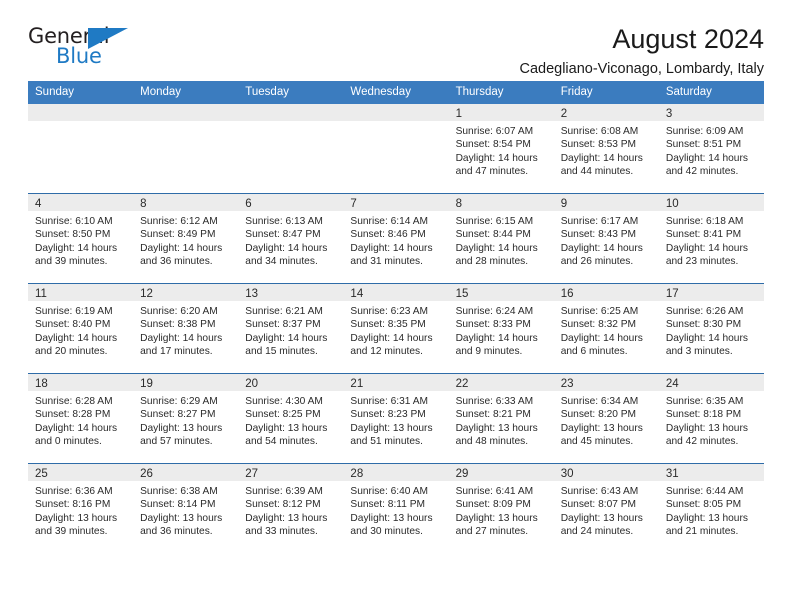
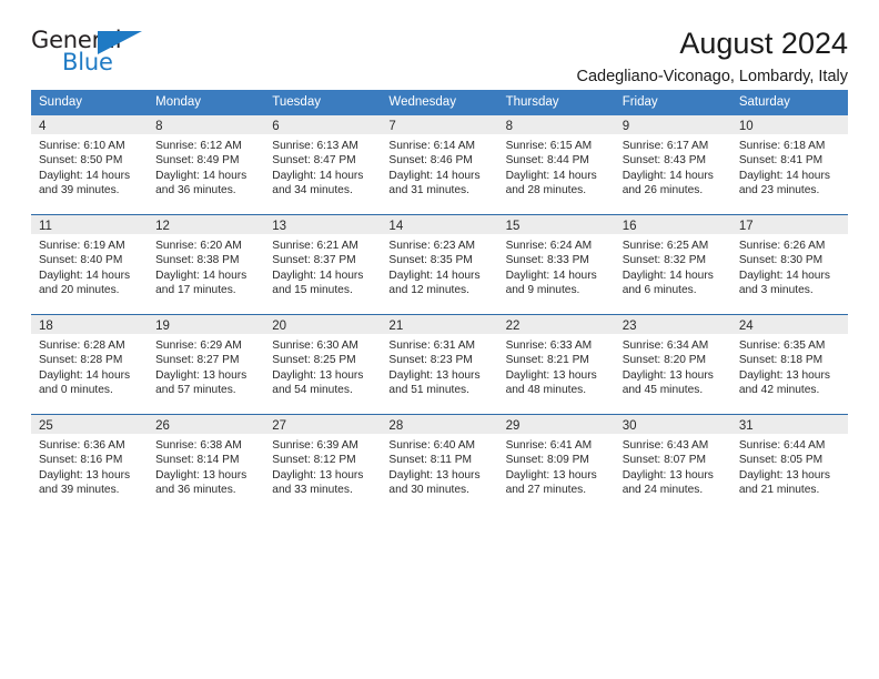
  General
  Blue
  August 2024
  Cadegliano-Viconago, Lombardy, Italy
  Sunday	Monday	Tuesday	Wednesday	Thursday	Friday	Saturday
- 				1Sunrise: 6:07 AMSunset: 8:54 PMDaylight: 14 hoursand 47 minutes.	2Sunrise: 6:08 AMSunset: 8:53 PMDaylight: 14 hoursand 44 minutes.	3Sunrise: 6:09 AMSunset: 8:51 PMDaylight: 14 hoursand 42 minutes.
  4Sunrise: 6:10 AMSunset: 8:50 PMDaylight: 14 hoursand 39 minutes.	8Sunrise: 6:12 AMSunset: 8:49 PMDaylight: 14 hoursand 36 minutes.	6Sunrise: 6:13 AMSunset: 8:47 PMDaylight: 14 hoursand 34 minutes.	7Sunrise: 6:14 AMSunset: 8:46 PMDaylight: 14 hoursand 31 minutes.	8Sunrise: 6:15 AMSunset: 8:44 PMDaylight: 14 hoursand 28 minutes.	9Sunrise: 6:17 AMSunset: 8:43 PMDaylight: 14 hoursand 26 minutes.	10Sunrise: 6:18 AMSunset: 8:41 PMDaylight: 14 hoursand 23 minutes.
  11Sunrise: 6:19 AMSunset: 8:40 PMDaylight: 14 hoursand 20 minutes.	12Sunrise: 6:20 AMSunset: 8:38 PMDaylight: 14 hoursand 17 minutes.	13Sunrise: 6:21 AMSunset: 8:37 PMDaylight: 14 hoursand 15 minutes.	14Sunrise: 6:23 AMSunset: 8:35 PMDaylight: 14 hoursand 12 minutes.	15Sunrise: 6:24 AMSunset: 8:33 PMDaylight: 14 hoursand 9 minutes.	16Sunrise: 6:25 AMSunset: 8:32 PMDaylight: 14 hoursand 6 minutes.	17Sunrise: 6:26 AMSunset: 8:30 PMDaylight: 14 hoursand 3 minutes.
- 18Sunrise: 6:28 AMSunset: 8:28 PMDaylight: 14 hoursand 0 minutes.	19Sunrise: 6:29 AMSunset: 8:27 PMDaylight: 13 hoursand 57 minutes.	20Sunrise: 4:30 AMSunset: 8:25 PMDaylight: 13 hoursand 54 minutes.	21Sunrise: 6:31 AMSunset: 8:23 PMDaylight: 13 hoursand 51 minutes.	22Sunrise: 6:33 AMSunset: 8:21 PMDaylight: 13 hoursand 48 minutes.	23Sunrise: 6:34 AMSunset: 8:20 PMDaylight: 13 hoursand 45 minutes.	24Sunrise: 6:35 AMSunset: 8:18 PMDaylight: 13 hoursand 42 minutes.
+ 18Sunrise: 6:28 AMSunset: 8:28 PMDaylight: 14 hoursand 0 minutes.	19Sunrise: 6:29 AMSunset: 8:27 PMDaylight: 13 hoursand 57 minutes.	20Sunrise: 6:30 AMSunset: 8:25 PMDaylight: 13 hoursand 54 minutes.	21Sunrise: 6:31 AMSunset: 8:23 PMDaylight: 13 hoursand 51 minutes.	22Sunrise: 6:33 AMSunset: 8:21 PMDaylight: 13 hoursand 48 minutes.	23Sunrise: 6:34 AMSunset: 8:20 PMDaylight: 13 hoursand 45 minutes.	24Sunrise: 6:35 AMSunset: 8:18 PMDaylight: 13 hoursand 42 minutes.
  25Sunrise: 6:36 AMSunset: 8:16 PMDaylight: 13 hoursand 39 minutes.	26Sunrise: 6:38 AMSunset: 8:14 PMDaylight: 13 hoursand 36 minutes.	27Sunrise: 6:39 AMSunset: 8:12 PMDaylight: 13 hoursand 33 minutes.	28Sunrise: 6:40 AMSunset: 8:11 PMDaylight: 13 hoursand 30 minutes.	29Sunrise: 6:41 AMSunset: 8:09 PMDaylight: 13 hoursand 27 minutes.	30Sunrise: 6:43 AMSunset: 8:07 PMDaylight: 13 hoursand 24 minutes.	31Sunrise: 6:44 AMSunset: 8:05 PMDaylight: 13 hoursand 21 minutes.
